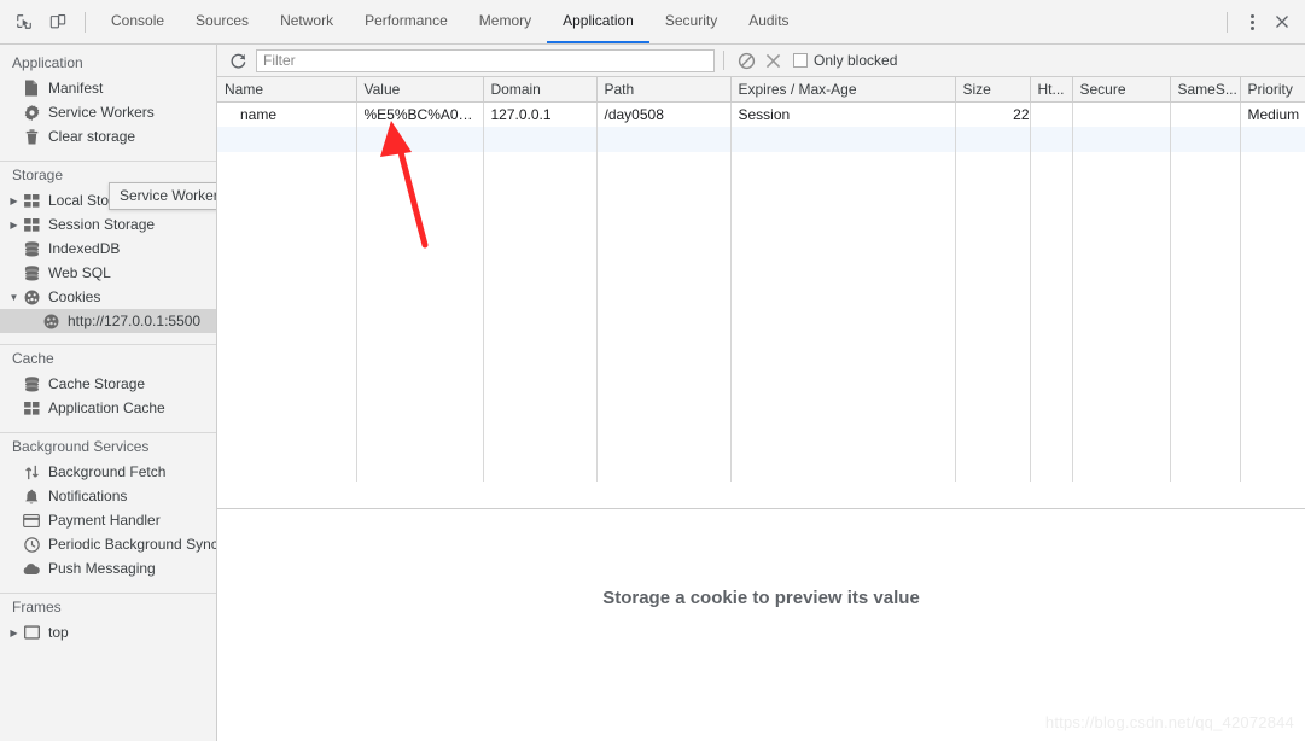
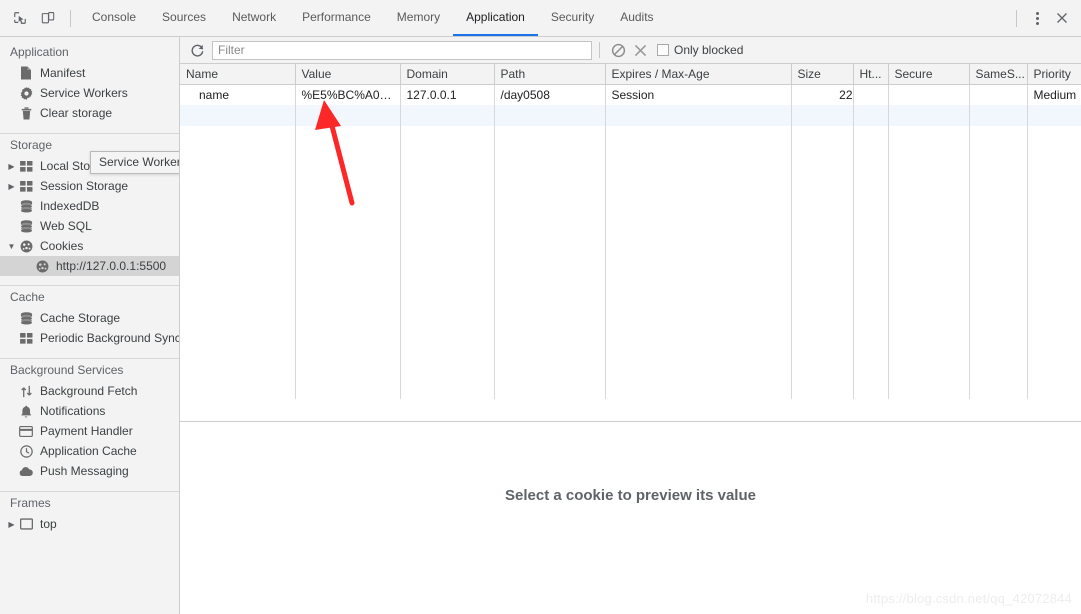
  Console
  Sources
  Network
  Performance
  Memory
  Application
  Security
  Audits
  Application
  Manifest
  Service Workers
  Clear storage
  Storage
  ▶
  ▶
  Session Storage
  IndexedDB
  Web SQL
  ▼
  Cookies
  http://127.0.0.1:5500
  Cache
  Cache Storage
- Application Cache
+ Periodic Background Sync
  Background Services
  Background Fetch
  Notifications
  Payment Handler
- Periodic Background Sync
+ Application Cache
  Push Messaging
  Frames
  ▶
  top
  Service Worker
  Filter
  Only blocked
  Name	Value	Domain	Path	Expires / Max-Age	Size	Ht...	Secure	SameS...	Priority
  name	%E5%BC%A0%E	127.0.0.1	/day0508	Session	22				Medium
- Storage a cookie to preview its value
+ Select a cookie to preview its value
